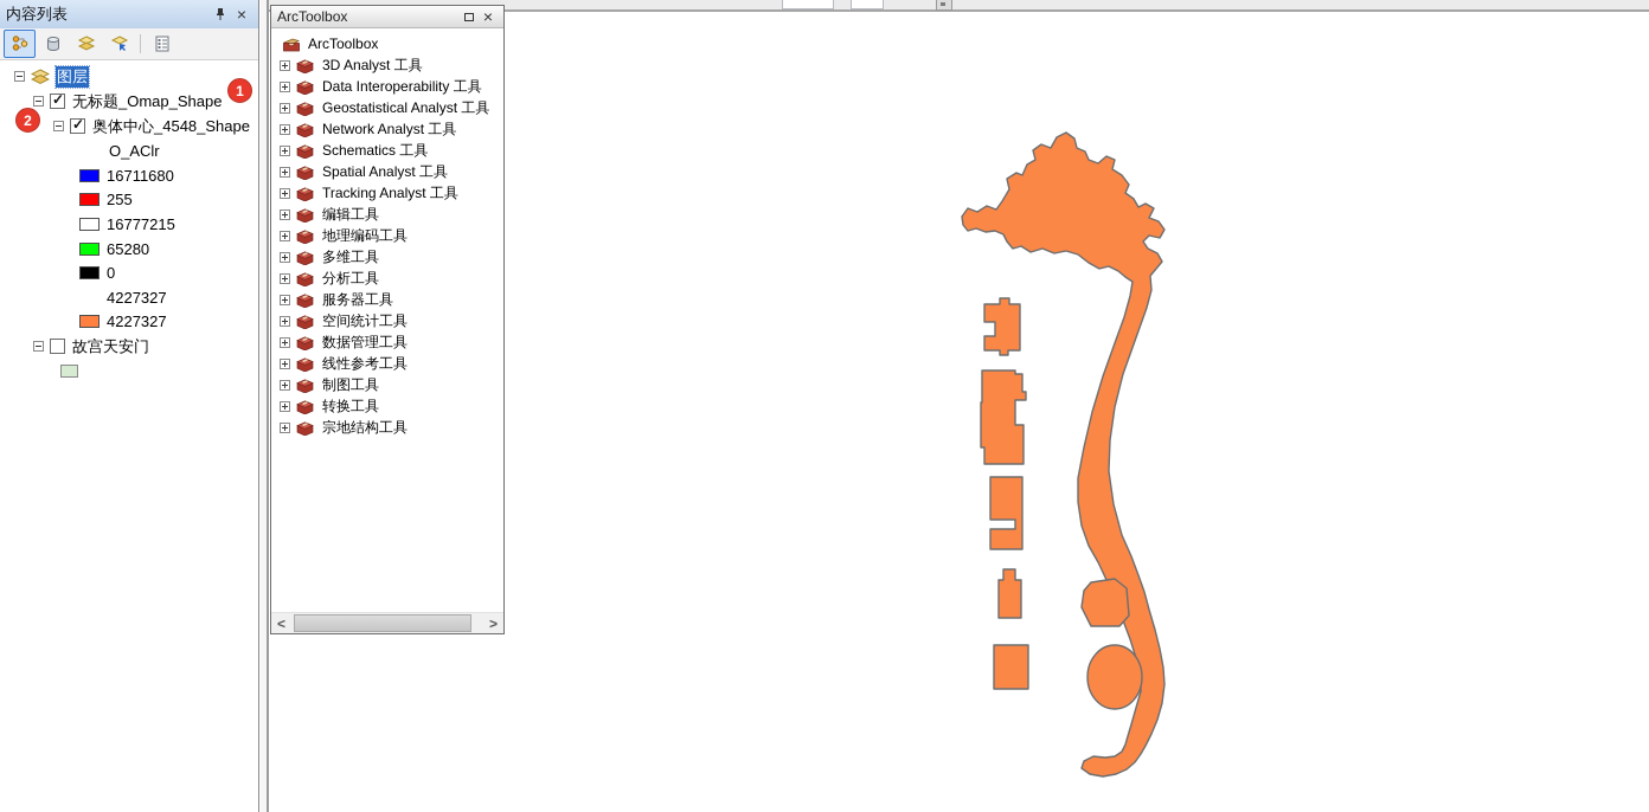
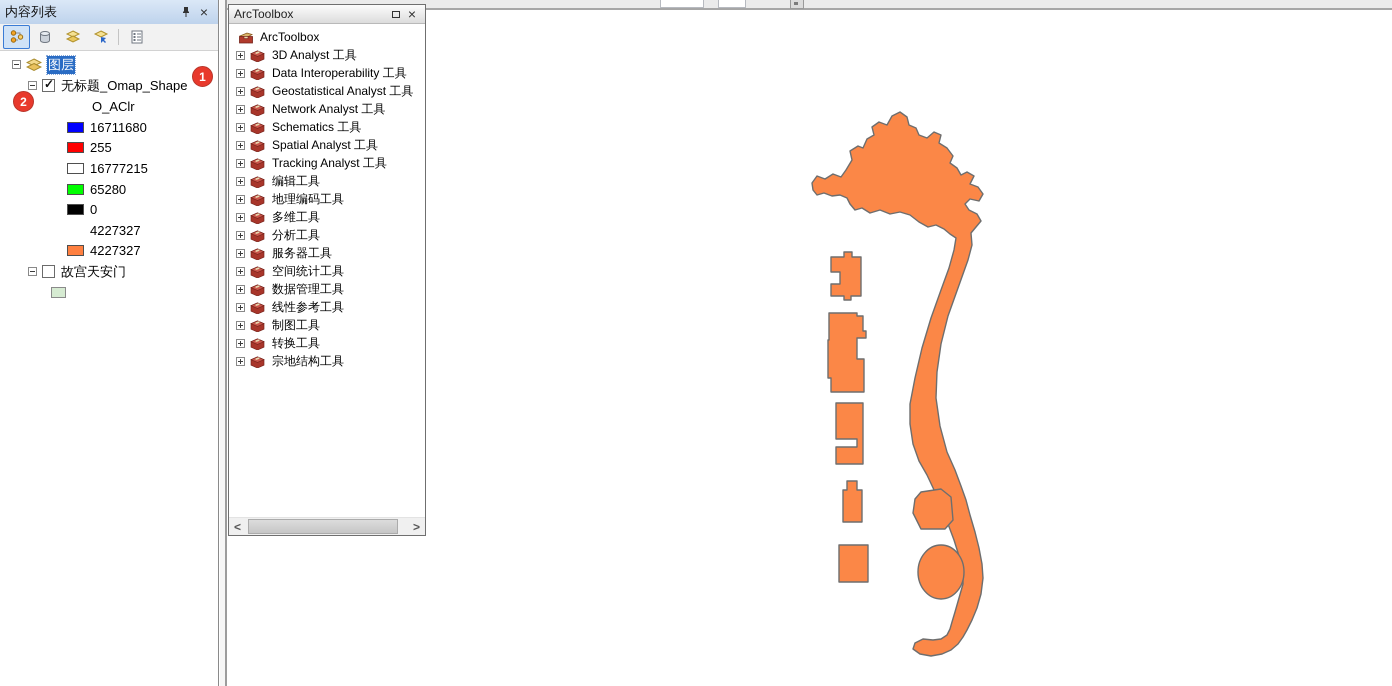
  内容列表
  ×
  图层
  无标题_Omap_Shape
- 奥体中心_4548_Shape
  O_AClr
  16711680
  255
  16777215
  65280
  0
  4227327
  4227327
  故宫天安门
  1
  2
  ArcToolbox
  ×
  ArcToolbox
  3D Analyst 工具
  Data Interoperability 工具
  Geostatistical Analyst 工具
  Network Analyst 工具
  Schematics 工具
  Spatial Analyst 工具
  Tracking Analyst 工具
  编辑工具
  地理编码工具
  多维工具
  分析工具
  服务器工具
  空间统计工具
  数据管理工具
  线性参考工具
  制图工具
  转换工具
  宗地结构工具
  <
  >
